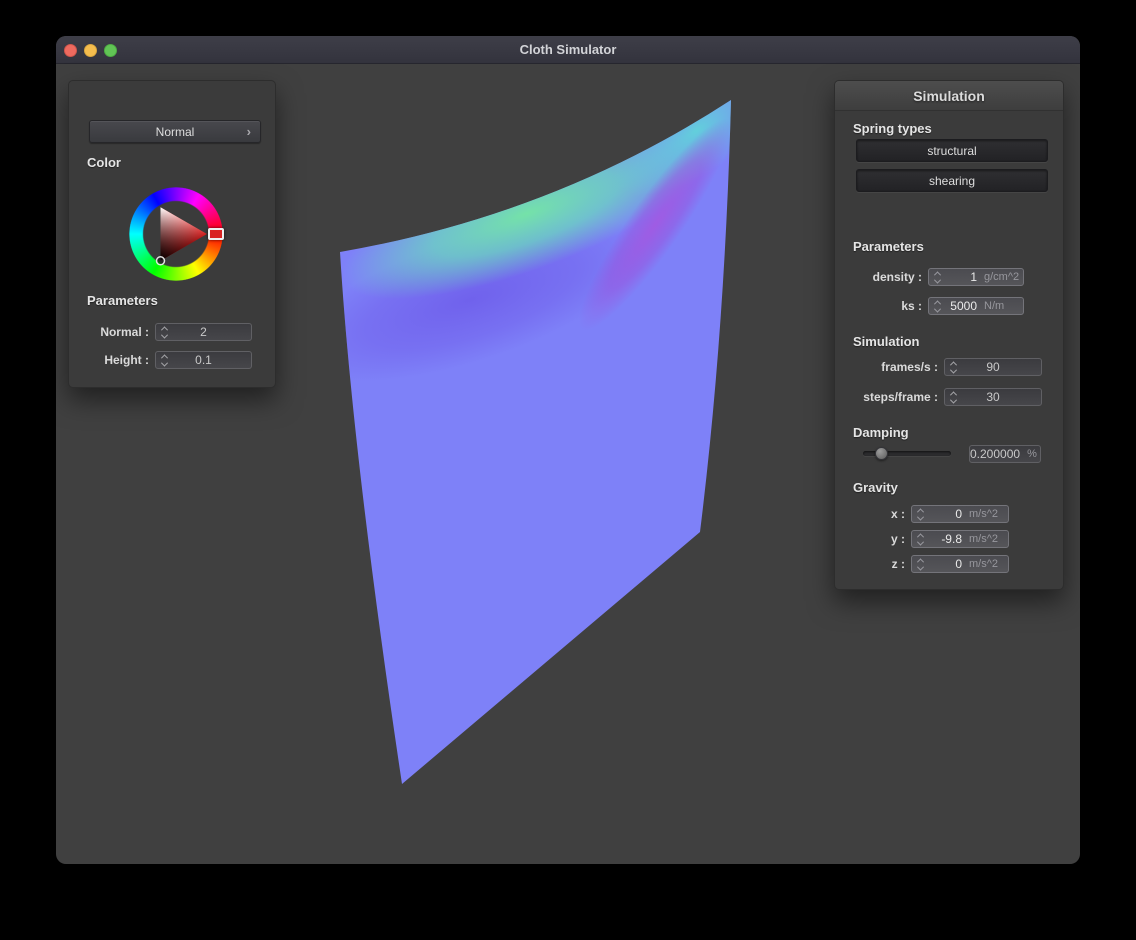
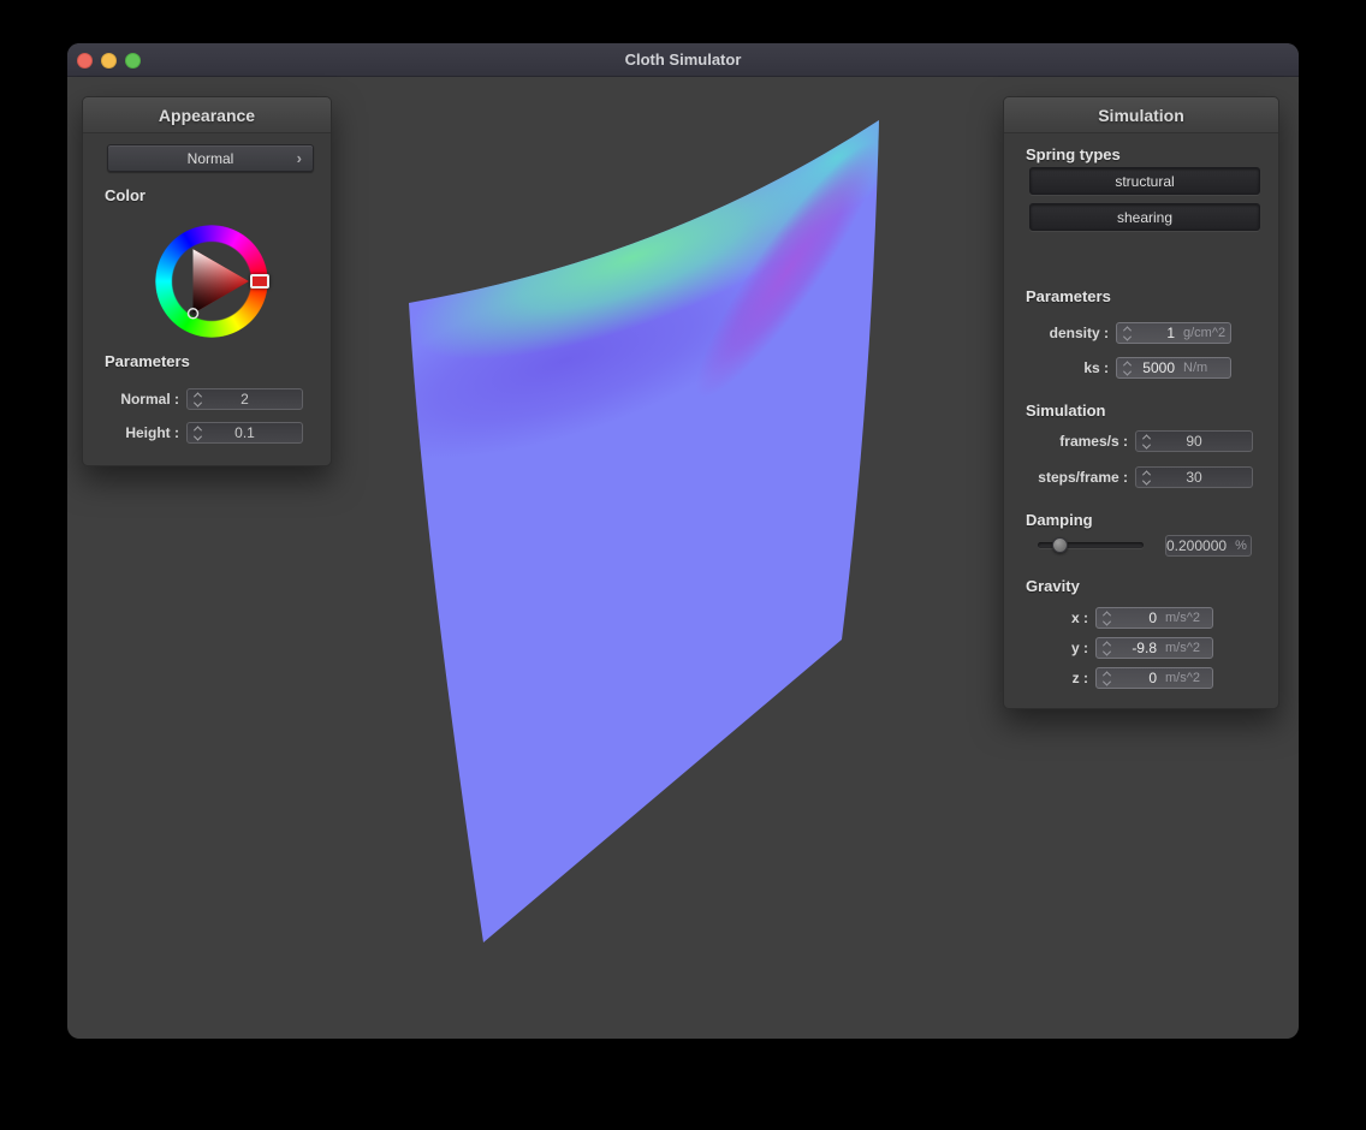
  Cloth Simulator
+ Appearance
  Normal
  ›
  Color
  Parameters
  Normal :
  2
  Height :
  0.1
  Simulation
  Spring types
  structural
  shearing
  Parameters
  density :
  1
  g/cm^2
  ks :
  5000
  N/m
  Simulation
  frames/s :
  90
  steps/frame :
  30
  Damping
  0.200000
  %
  Gravity
  x :
  0
  m/s^2
  y :
  -9.8
  m/s^2
  z :
  0
  m/s^2
